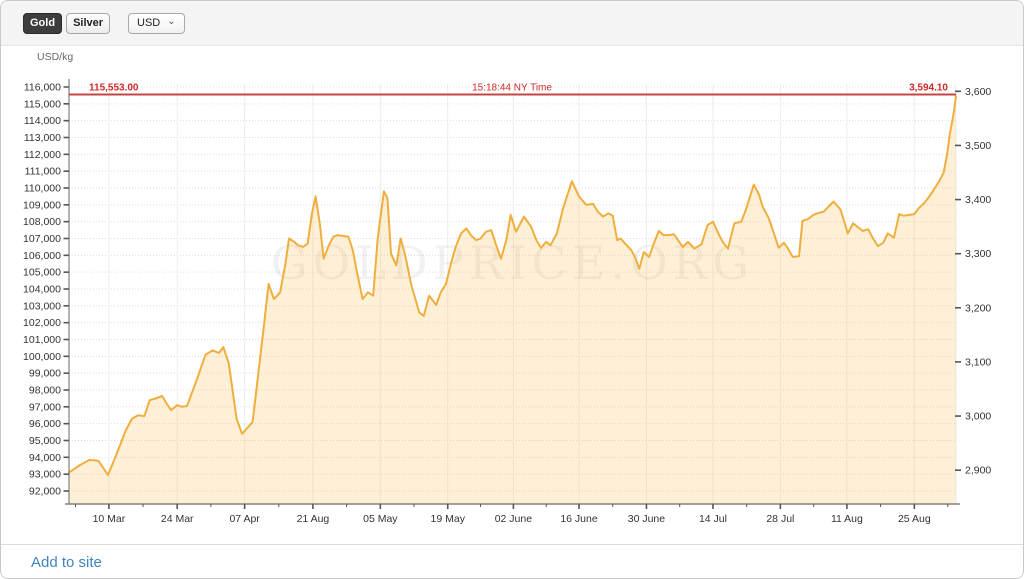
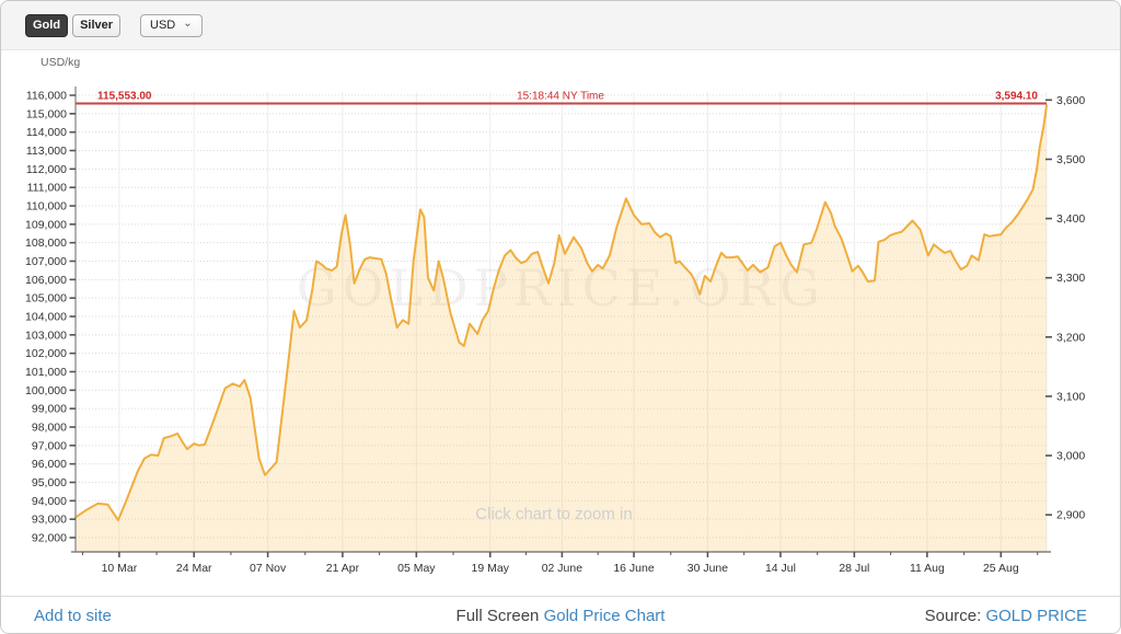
  Gold
  Silver
  USD
  ⌄
  GOLDRICE.ORG
+ Click chart to zoom in
  92,000
  93,000
  94,000
  95,000
  96,000
  97,000
  98,000
  99,000
  100,000
  101,000
  102,000
  103,000
  104,000
  105,000
  106,000
  107,000
  108,000
  109,000
  110,000
  111,000
  112,000
  113,000
  114,000
  115,000
  116,000
  USD/kg
  3,600
  3,500
  3,400
  3,300
  3,200
  3,100
  3,000
  2,900
  10 Mar
  24 Mar
- 07 Apr
+ 07 Nov
- 21 Aug
+ 21 Apr
  05 May
  19 May
  02 June
  16 June
  30 June
  14 Jul
  28 Jul
  11 Aug
  25 Aug
  115,553.00
  15:18:44 NY Time
  3,594.10
  Add to site
+ Full Screen Gold Price Chart
+ Source: GOLD PRICE
